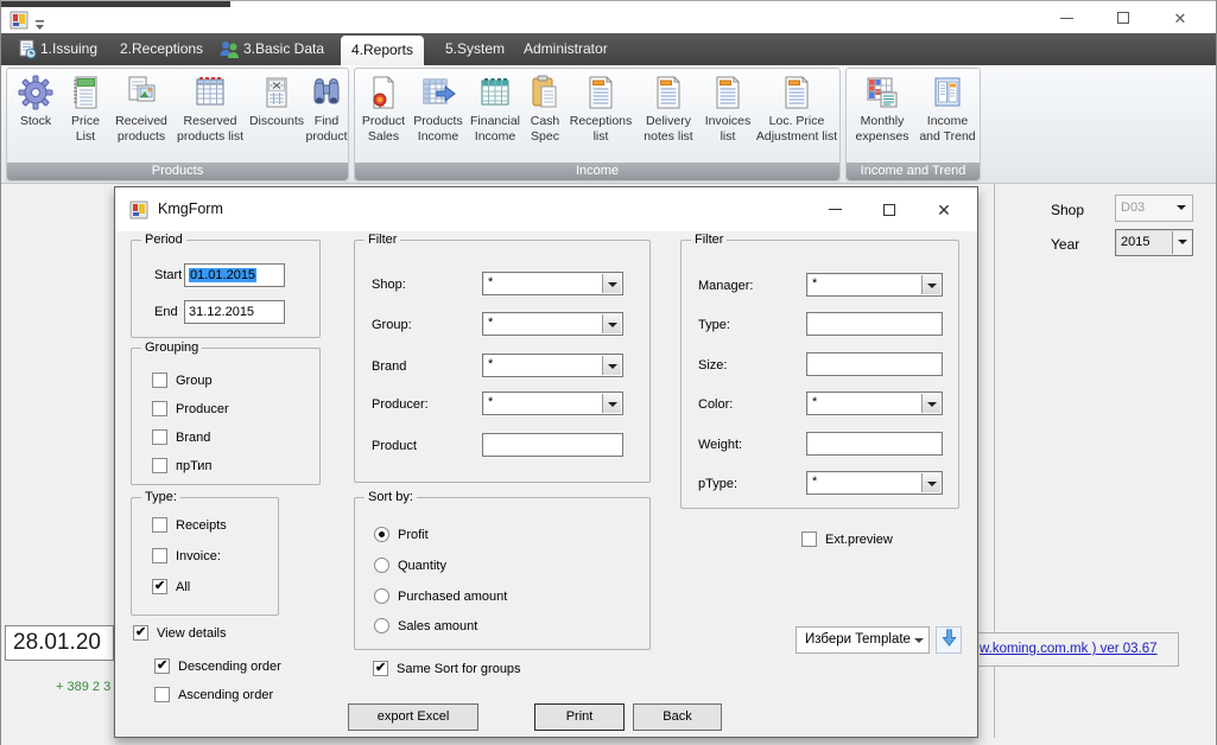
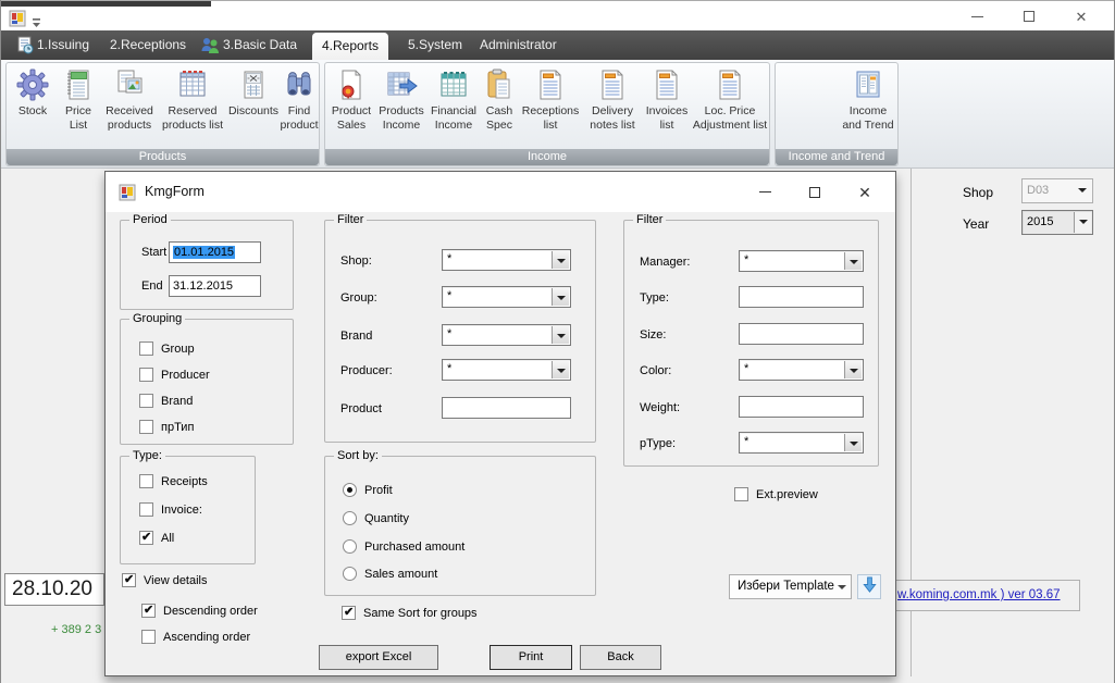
  ✕
  1.Issuing
  2.Receptions
  3.Basic Data
  4.Reports
  5.System
  Administrator
  Stock
  Price List
  Received products
  Reserved products list
  Discounts
  Find product
  Products
  Product Sales
  Products Income
  Financial Income
  Cash Spec
  Receptions list
  Delivery notes list
  Invoices list
  Loc. Price Adjustment list
  Income
- Monthly expenses
  Income and Trend
  Income and Trend
  Shop
  D03
  Year
  2015
- 28.01.20
+ 28.10.20
  + 389 2 3
  w.koming.com.mk ) ver 03.67
  KmgForm
  ✕
  Period
  Start
  01.01.2015
  End
  31.12.2015
  Grouping
  Group
  Producer
  Brand
  прТип
  Type:
  Receipts
  Invoice:
  All
  View details
  Descending order
  Ascending order
  Filter
  Shop:
  *
  Group:
  *
  Brand
  *
  Producer:
  *
  Product
  Sort by:
  Profit
  Quantity
  Purchased amount
  Sales amount
  Same Sort for groups
  Filter
  Manager:
  *
  Type:
  Size:
  Color:
  *
  Weight:
  pType:
  *
  Ext.preview
  Избери Template
  export Excel
  Print
  Back
